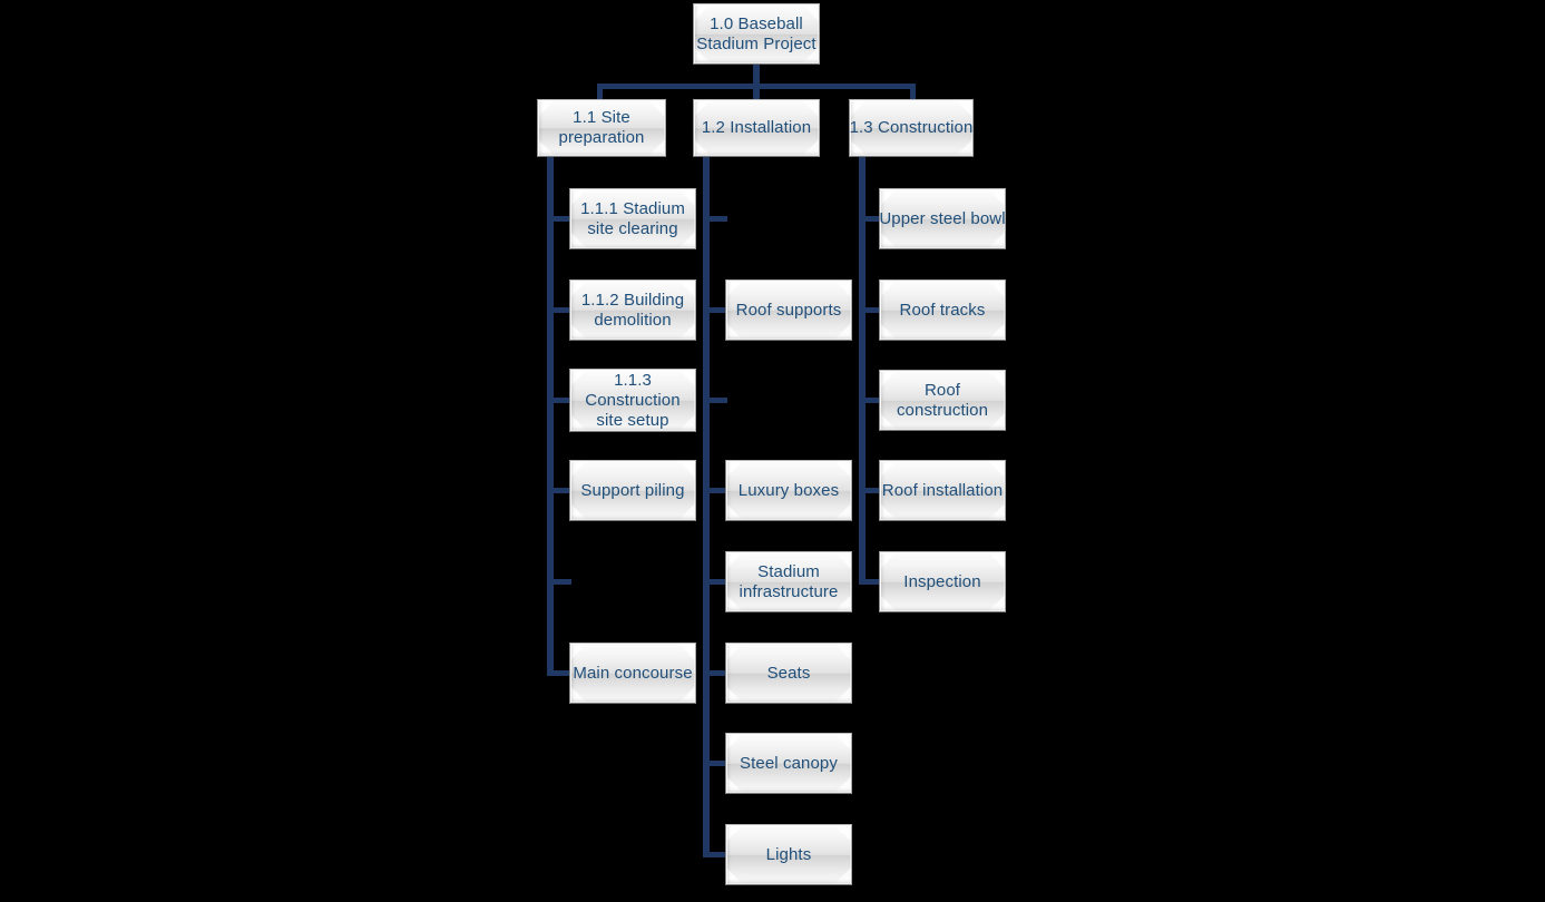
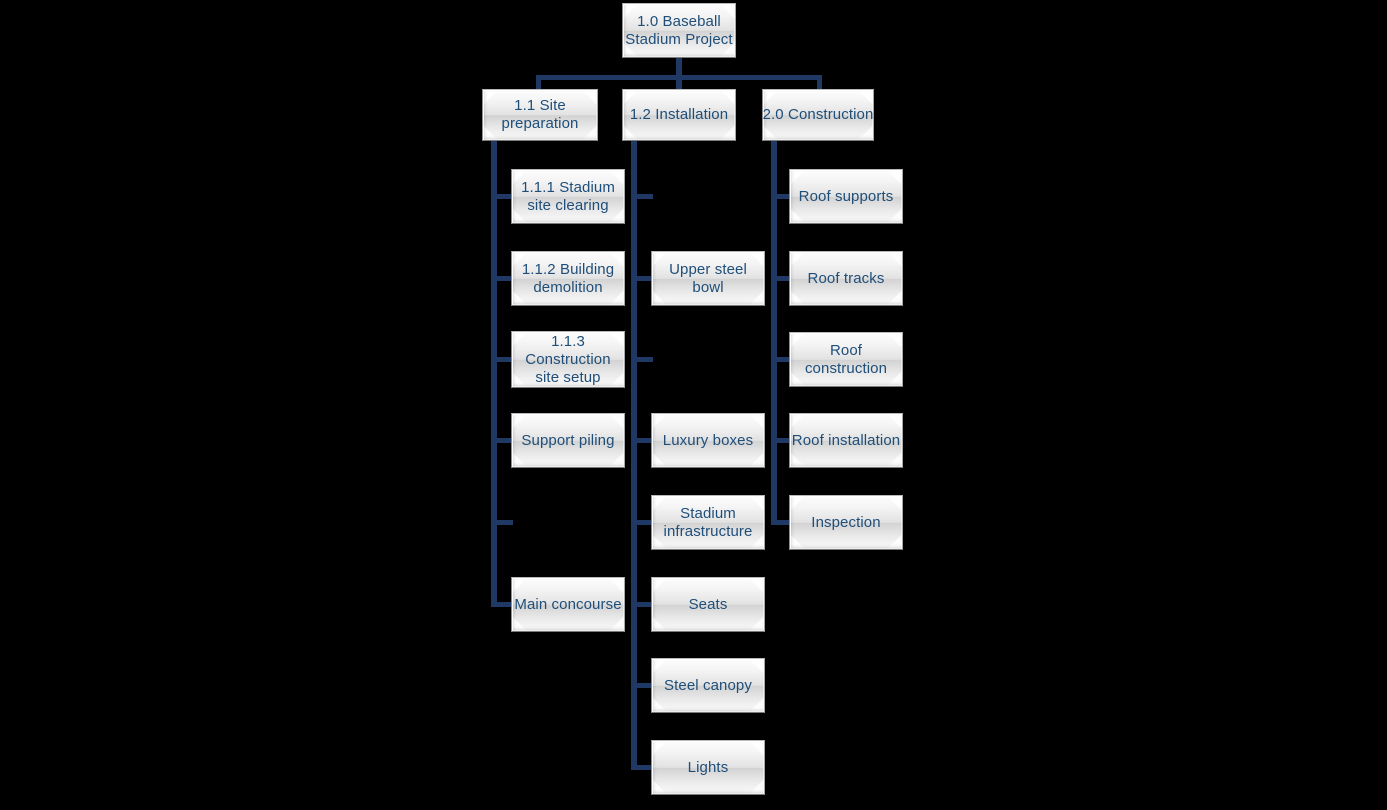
  1.0 Baseball Stadium Project
  1.1 Site preparation
  1.1.1 Stadium site clearing
  1.1.2 Building demolition
  1.1.3 Construction site setup
  Support piling
  Main concourse
  1.2 Installation
- Roof supports
+ Upper steel bowl
  Luxury boxes
  Stadium infrastructure
  Seats
  Steel canopy
  Lights
- 1.3 Construction
+ 2.0 Construction
- Upper steel bowl
+ Roof supports
  Roof tracks
  Roof construction
  Roof installation
  Inspection
